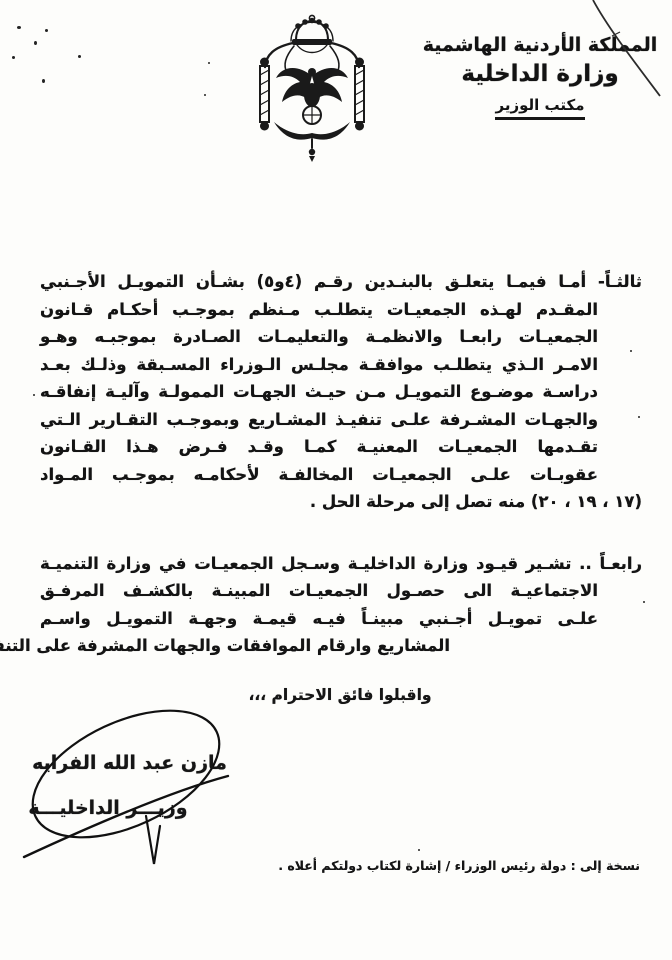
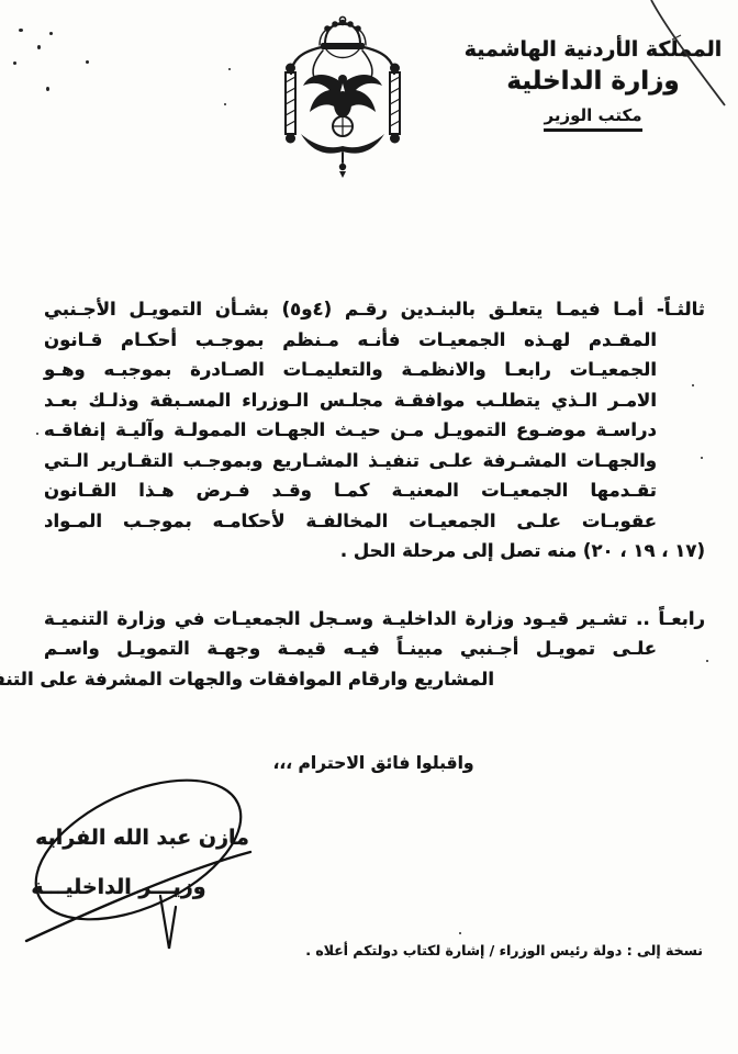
  المملكة الأردنية الهاشمية
  وزارة الداخلية
  مكتب الوزير
  ثالثـاً- أمـا فيمـا يتعلـق بالبنـدين رقـم (٤و٥) بشـأن التمويـل الأجـنبي
- المقـدم لهـذه الجمعيـات يتطلـب مـنظم بموجـب أحكـام قـانون
+ المقـدم لهـذه الجمعيـات فأنـه مـنظم بموجـب أحكـام قـانون
  الجمعيـات رابعـا والانظمـة والتعليمـات الصـادرة بموجبـه وهـو
  الامـر الـذي يتطلـب موافقـة مجلـس الـوزراء المسـبقة وذلـك بعـد
  دراسـة موضـوع التمويـل مـن حيـث الجهـات الممولـة وآليـة إنفاقـه
  والجهـات المشـرفة علـى تنفيـذ المشـاريع وبموجـب التقـارير الـتي
  تقـدمها الجمعيـات المعنيـة كمـا وقـد فـرض هـذا القـانون
  عقوبـات علـى الجمعيـات المخالفـة لأحكامـه بموجـب المـواد
  (١٧ ، ١٩ ، ٢٠) منه تصل إلى مرحلة الحل .
  رابعـاً .. تشـير قيـود وزارة الداخليـة وسـجل الجمعيـات في وزارة التنميـة
- الاجتماعيـة الى حصـول الجمعيـات المبينـة بالكشـف المرفـق
  علـى تمويـل أجـنبي مبينـاً فيـه قيمـة وجهـة التمويـل واسـم
  المشاريع وارقام الموافقات والجهات المشرفة على التن
  واقبلوا فائق الاحترام ،،،
  مازن عبد الله الفرايه
  وزيـــر الداخليـــة
  نسخة إلى : دولة رئيس الوزراء / إشارة لكتاب دولتكم أعلاه .
